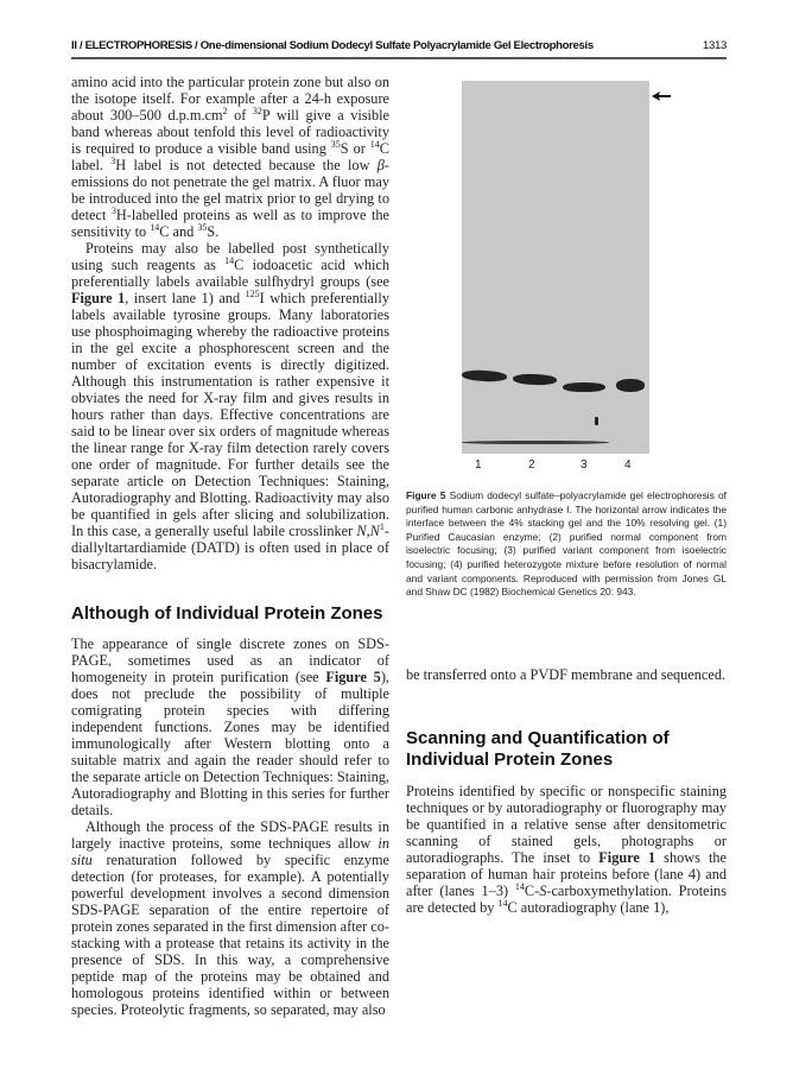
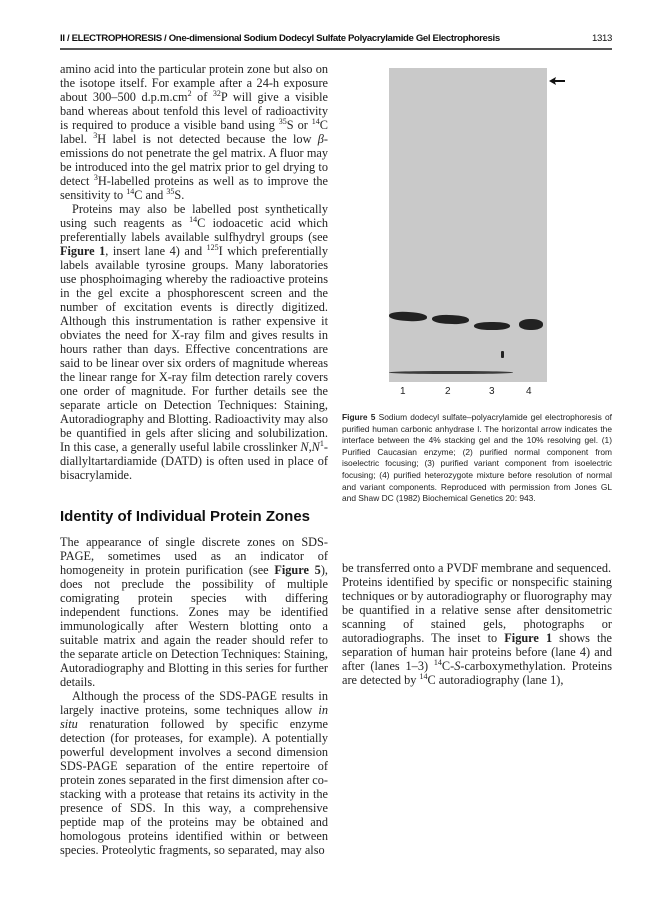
  II / ELECTROPHORESIS / One-dimensional Sodium Dodecyl Sulfate Polyacrylamide Gel Electrophoresis
  1313
  amino acid into the particular protein zone but also on the isotope itself. For example after a 24-h exposure about 300–500 d.p.m.cm2 of 32P will give a visible band whereas about tenfold this level of radioactivity is required to produce a visible band using 35S or 14C label. 3H label is not detected because the low β-emissions do not penetrate the gel matrix. A fluor may be introduced into the gel matrix prior to gel drying to detect 3H-labelled proteins as well as to improve the sensitivity to 14C and 35S.
- Proteins may also be labelled post synthetically using such reagents as 14C iodoacetic acid which preferentially labels available sulfhydryl groups (see Figure 1, insert lane 1) and 125I which preferentially labels available tyrosine groups. Many laboratories use phosphoimaging whereby the radioactive proteins in the gel excite a phosphorescent screen and the number of excitation events is directly digitized. Although this instrumentation is rather expensive it obviates the need for X-ray film and gives results in hours rather than days. Effective concentrations are said to be linear over six orders of magnitude whereas the linear range for X-ray film detection rarely covers one order of magnitude. For further details see the separate article on Detection Techniques: Staining, Autoradiography and Blotting. Radioactivity may also be quantified in gels after slicing and solubilization. In this case, a generally useful labile crosslinker N,N1-diallyltartardiamide (DATD) is often used in place of bisacrylamide.
+ Proteins may also be labelled post synthetically using such reagents as 14C iodoacetic acid which preferentially labels available sulfhydryl groups (see Figure 1, insert lane 4) and 125I which preferentially labels available tyrosine groups. Many laboratories use phosphoimaging whereby the radioactive proteins in the gel excite a phosphorescent screen and the number of excitation events is directly digitized. Although this instrumentation is rather expensive it obviates the need for X-ray film and gives results in hours rather than days. Effective concentrations are said to be linear over six orders of magnitude whereas the linear range for X-ray film detection rarely covers one order of magnitude. For further details see the separate article on Detection Techniques: Staining, Autoradiography and Blotting. Radioactivity may also be quantified in gels after slicing and solubilization. In this case, a generally useful labile crosslinker N,N1-diallyltartardiamide (DATD) is often used in place of bisacrylamide.
- Although of Individual Protein Zones
+ Identity of Individual Protein Zones
  The appearance of single discrete zones on SDS-PAGE, sometimes used as an indicator of homogeneity in protein purification (see Figure 5), does not preclude the possibility of multiple comigrating protein species with differing independent functions. Zones may be identified immunologically after Western blotting onto a suitable matrix and again the reader should refer to the separate article on Detection Techniques: Staining, Autoradiography and Blotting in this series for further details.
  Although the process of the SDS-PAGE results in largely inactive proteins, some techniques allow in situ renaturation followed by specific enzyme detection (for proteases, for example). A potentially powerful development involves a second dimension SDS-PAGE separation of the entire repertoire of protein zones separated in the first dimension after co-stacking with a protease that retains its activity in the presence of SDS. In this way, a comprehensive peptide map of the proteins may be obtained and homologous proteins identified within or between species. Proteolytic fragments, so separated, may also
  1
  2
  3
  4
  Figure 5 Sodium dodecyl sulfate–polyacrylamide gel electrophoresis of purified human carbonic anhydrase I. The horizontal arrow indicates the interface between the 4% stacking gel and the 10% resolving gel. (1) Purified Caucasian enzyme; (2) purified normal component from isoelectric focusing; (3) purified variant component from isoelectric focusing; (4) purified heterozygote mixture before resolution of normal and variant components. Reproduced with permission from Jones GL and Shaw DC (1982) Biochemical Genetics 20: 943.
  be transferred onto a PVDF membrane and sequenced.
- Scanning and Quantification of Individual Protein Zones
  Proteins identified by specific or nonspecific staining techniques or by autoradiography or fluorography may be quantified in a relative sense after densitometric scanning of stained gels, photographs or autoradiographs. The inset to Figure 1 shows the separation of human hair proteins before (lane 4) and after (lanes 1–3) 14C-S-carboxymethylation. Proteins are detected by 14C autoradiography (lane 1),
